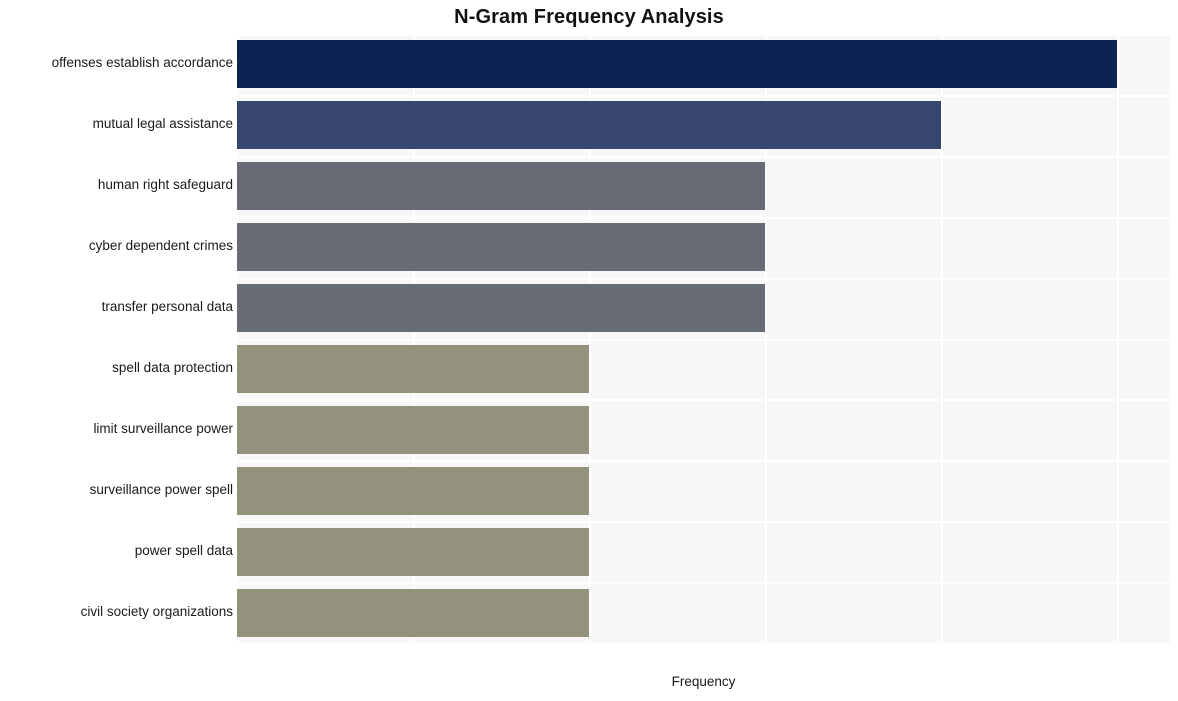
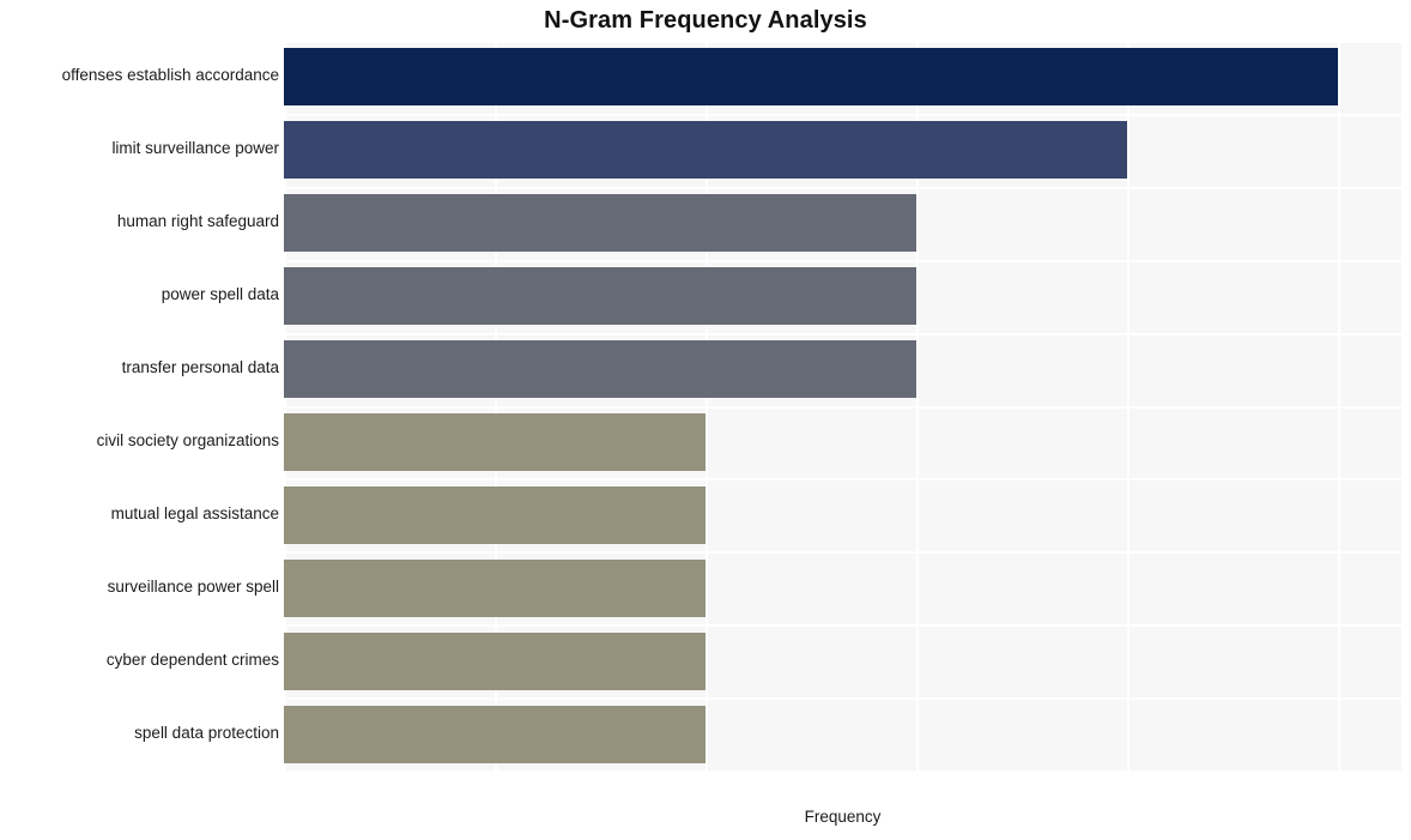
  N-Gram Frequency Analysis
  offenses establish accordance
- mutual legal assistance
+ limit surveillance power
  human right safeguard
- cyber dependent crimes
+ power spell data
  transfer personal data
- spell data protection
+ civil society organizations
- limit surveillance power
+ mutual legal assistance
  surveillance power spell
- power spell data
+ cyber dependent crimes
- civil society organizations
+ spell data protection
  Frequency
